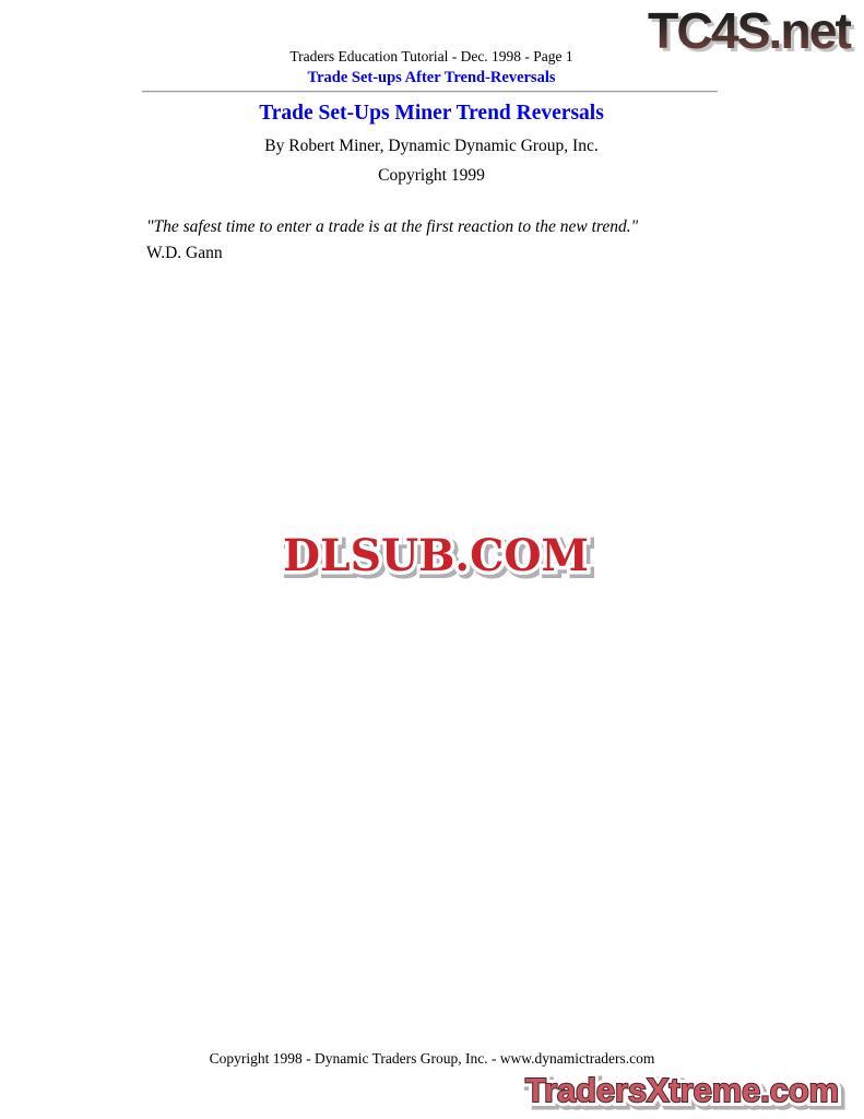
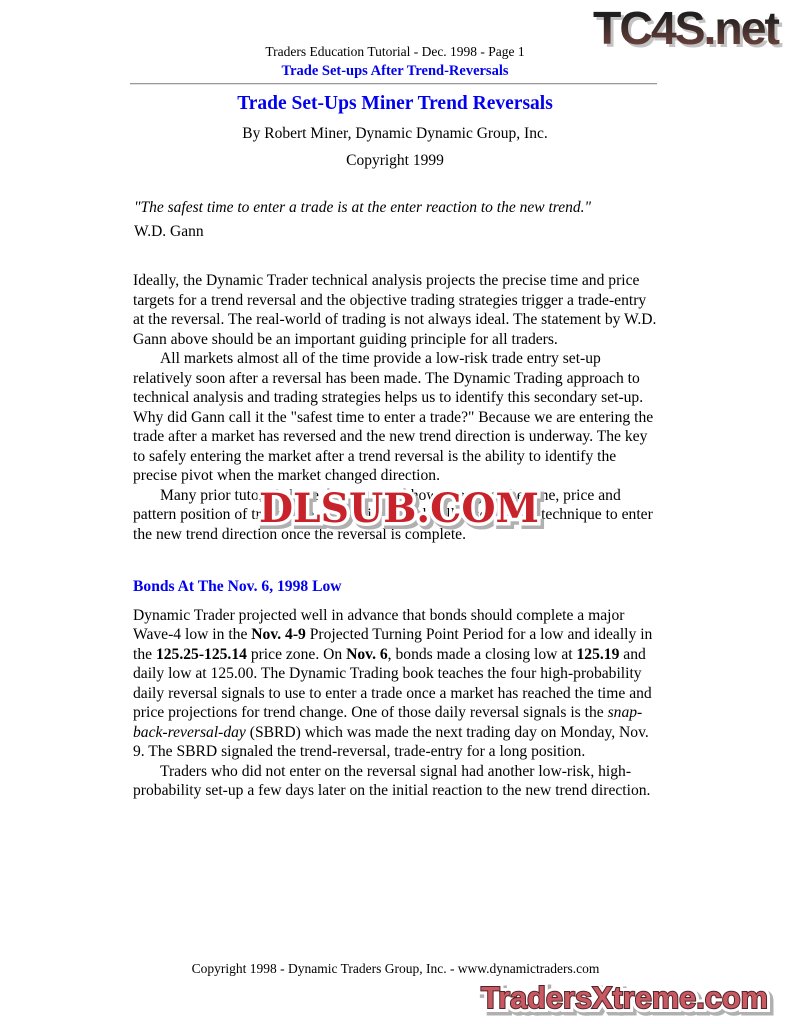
  TC4S.net
  Traders Education Tutorial - Dec. 1998 - Page 1
  Trade Set-ups After Trend-Reversals
  Trade Set-Ups Miner Trend Reversals
  By Robert Miner, Dynamic Dynamic Group, Inc.
  Copyright 1999
- "The safest time to enter a trade is at the first reaction to the new trend."
+ "The safest time to enter a trade is at the enter reaction to the new trend."
  W.D. Gann
+ Ideally, the Dynamic Trader technical analysis projects the precise time and price targets for a trend reversal and the objective trading strategies trigger a trade-entry at the reversal. The real-world of trading is not always ideal. The statement by W.D. Gann above should be an important guiding principle for all traders.
+ All markets almost all of the time provide a low-risk trade entry set-up relatively soon after a reversal has been made. The Dynamic Trading approach to technical analysis and trading strategies helps us to identify this secondary set-up. Why did Gann call it the "safest time to enter a trade?" Because we are entering the trade after a market has reversed and the new trend direction is underway. The key to safely entering the market after a trend reversal is the ability to identify the precise pivot when the market changed direction.
+ Many prior tutorials have demonstrated how to project the time, price and pattern position of trend reversals. This tutorial will describe one technique to enter the new trend direction once the reversal is complete.
+ Bonds At The Nov. 6, 1998 Low
+ Dynamic Trader projected well in advance that bonds should complete a major Wave-4 low in the Nov. 4-9 Projected Turning Point Period for a low and ideally in the 125.25-125.14 price zone. On Nov. 6, bonds made a closing low at 125.19 and daily low at 125.00. The Dynamic Trading book teaches the four high-probability daily reversal signals to use to enter a trade once a market has reached the time and price projections for trend change. One of those daily reversal signals is the snap-back-reversal-day (SBRD) which was made the next trading day on Monday, Nov. 9. The SBRD signaled the trend-reversal, trade-entry for a long position.
+ Traders who did not enter on the reversal signal had another low-risk, high-probability set-up a few days later on the initial reaction to the new trend direction.
  DLSUB.COM
  Copyright 1998 - Dynamic Traders Group, Inc. - www.dynamictraders.com
  TradersXtreme.com
